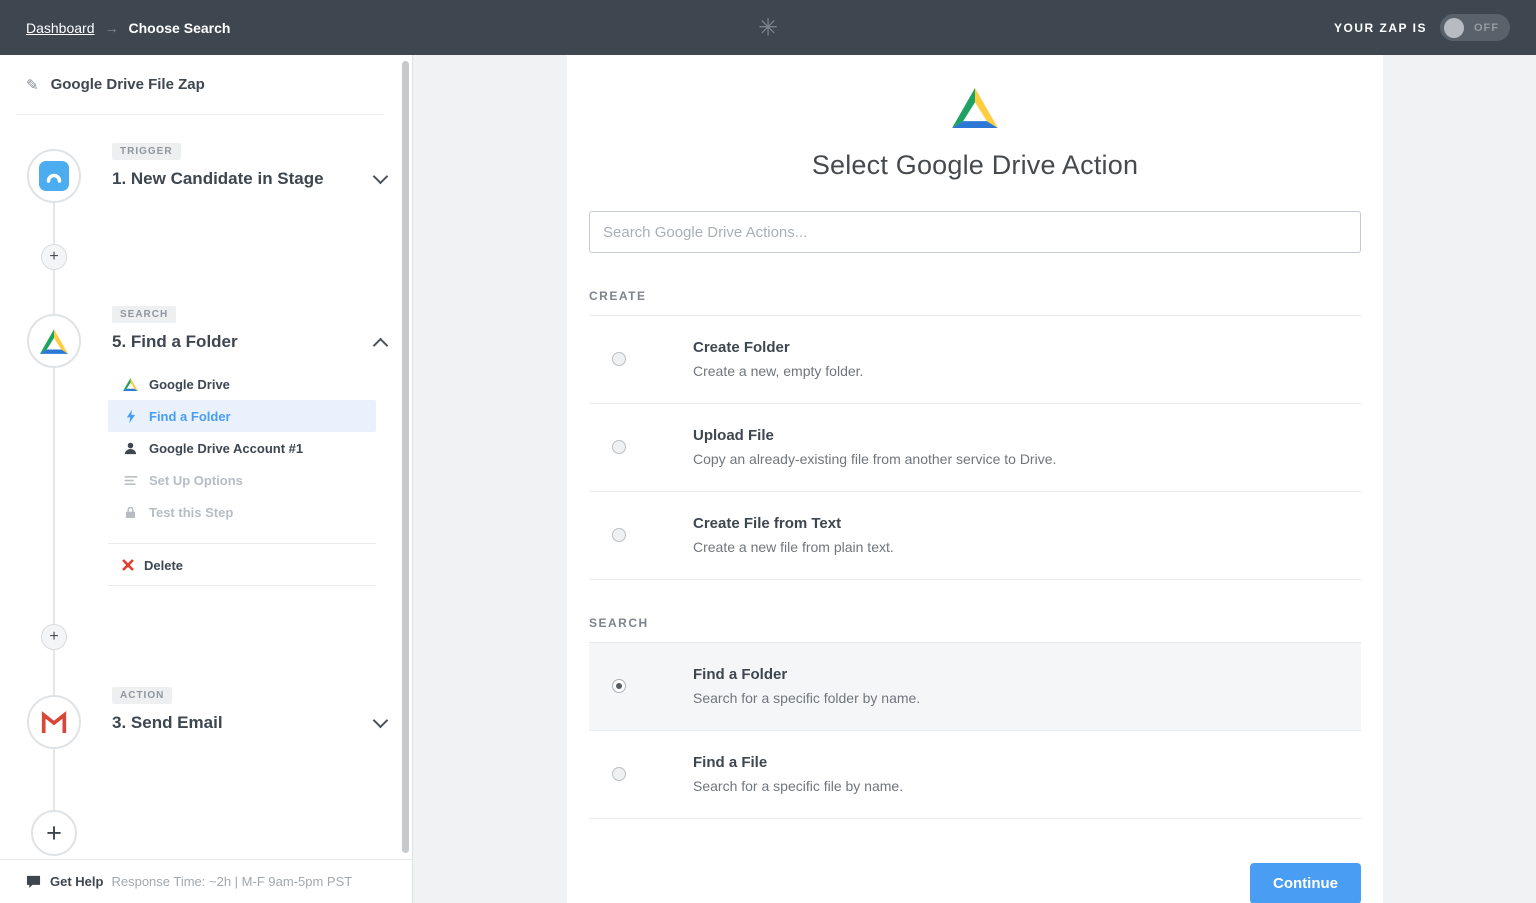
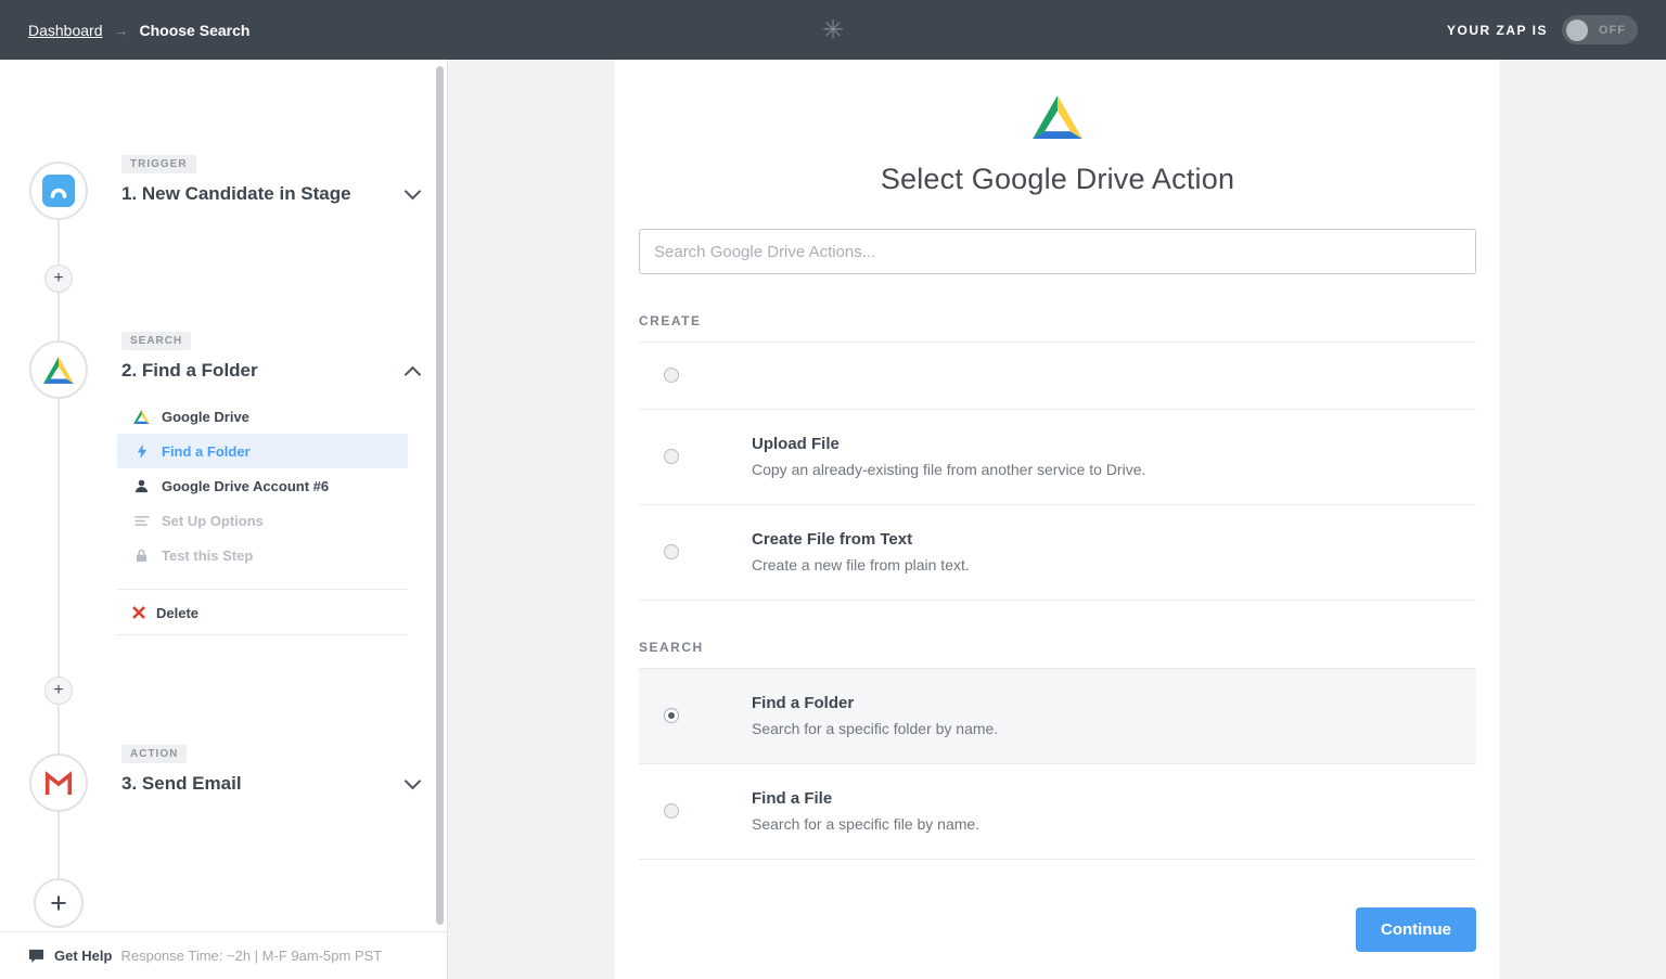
  Dashboard
  →
  Choose Search
  ✳
  YOUR ZAP IS
  OFF
- ✎
- Google Drive File Zap
  +
  +
  +
  TRIGGER
  1. New Candidate in Stage
  SEARCH
- 5. Find a Folder
+ 2. Find a Folder
  Google Drive
  Find a Folder
- Google Drive Account #1
+ Google Drive Account #6
  Set Up Options
  Test this Step
  Delete
  ACTION
  3. Send Email
  Get Help
  Response Time: ~2h | M-F 9am-5pm PST
  Select Google Drive Action
  Search Google Drive Actions...
  CREATE
- Create Folder
- Create a new, empty folder.
  Upload File
  Copy an already-existing file from another service to Drive.
  Create File from Text
  Create a new file from plain text.
  SEARCH
  Find a Folder
  Search for a specific folder by name.
  Find a File
  Search for a specific file by name.
  Continue
